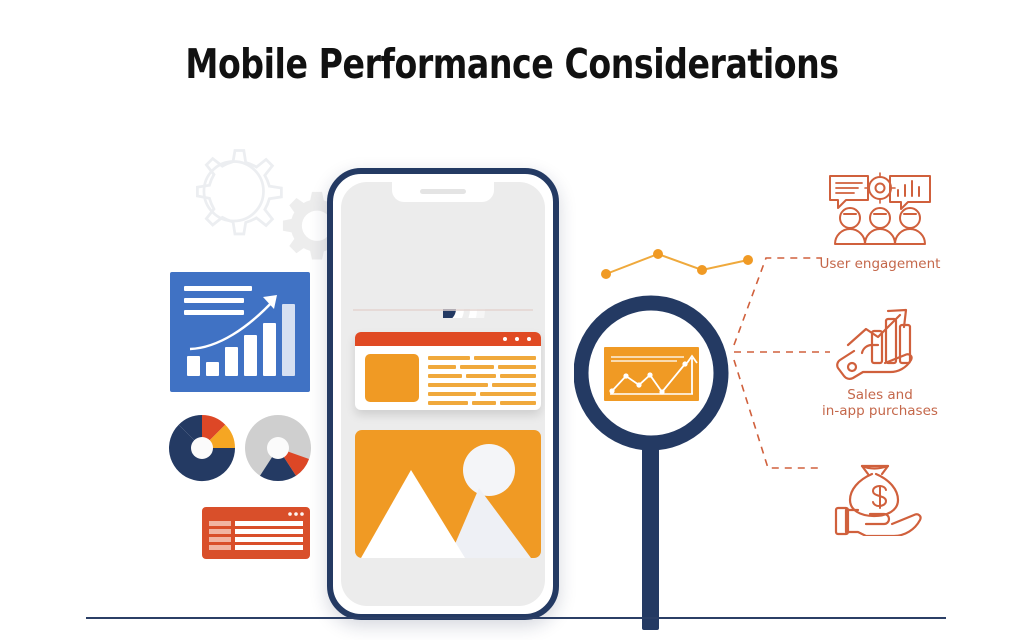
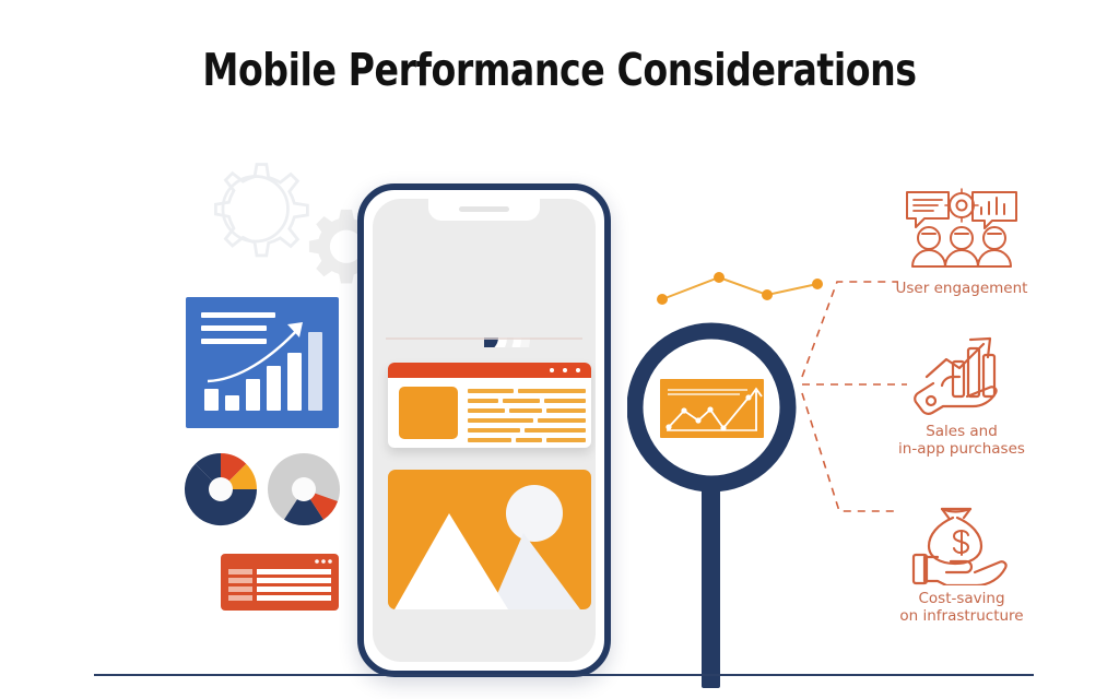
  Mobile Performance Considerations
  User engagement
  Sales and
  in-app purchases
+ Cost-saving
+ on infrastructure
